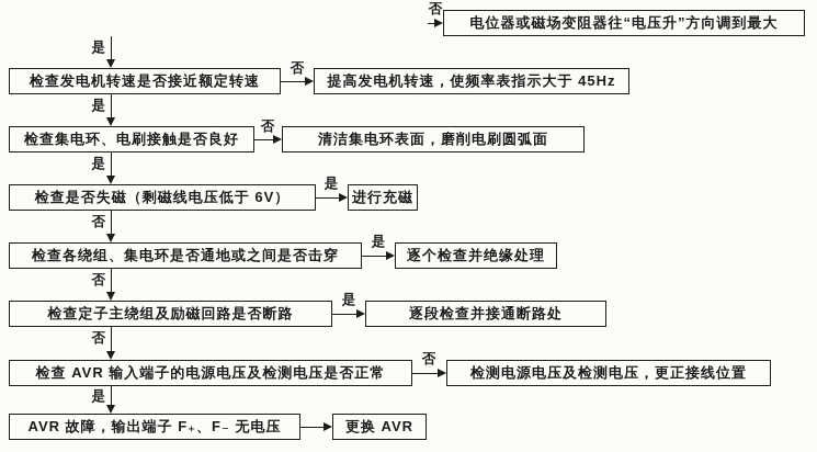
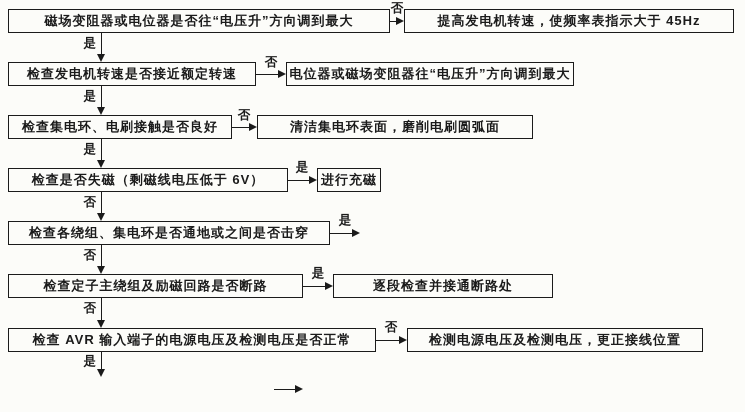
+ 磁场变阻器或电位器是否往“电压升”方向调到最大
  否
- 电位器或磁场变阻器往“电压升”方向调到最大
+ 提高发电机转速，使频率表指示大于 45Hz
  是
  检查发电机转速是否接近额定转速
  否
- 提高发电机转速，使频率表指示大于 45Hz
+ 电位器或磁场变阻器往“电压升”方向调到最大
  是
  检查集电环、电刷接触是否良好
  否
  清洁集电环表面，磨削电刷圆弧面
  是
  检查是否失磁（剩磁线电压低于 6V）
  是
  进行充磁
  否
  检查各绕组、集电环是否通地或之间是否击穿
  是
- 逐个检查并绝缘处理
  否
  检查定子主绕组及励磁回路是否断路
  是
  逐段检查并接通断路处
  否
  检查 AVR 输入端子的电源电压及检测电压是否正常
  否
  检测电源电压及检测电压，更正接线位置
  是
- AVR 故障，输出端子 F₊、F₋ 无电压
- 更换 AVR
